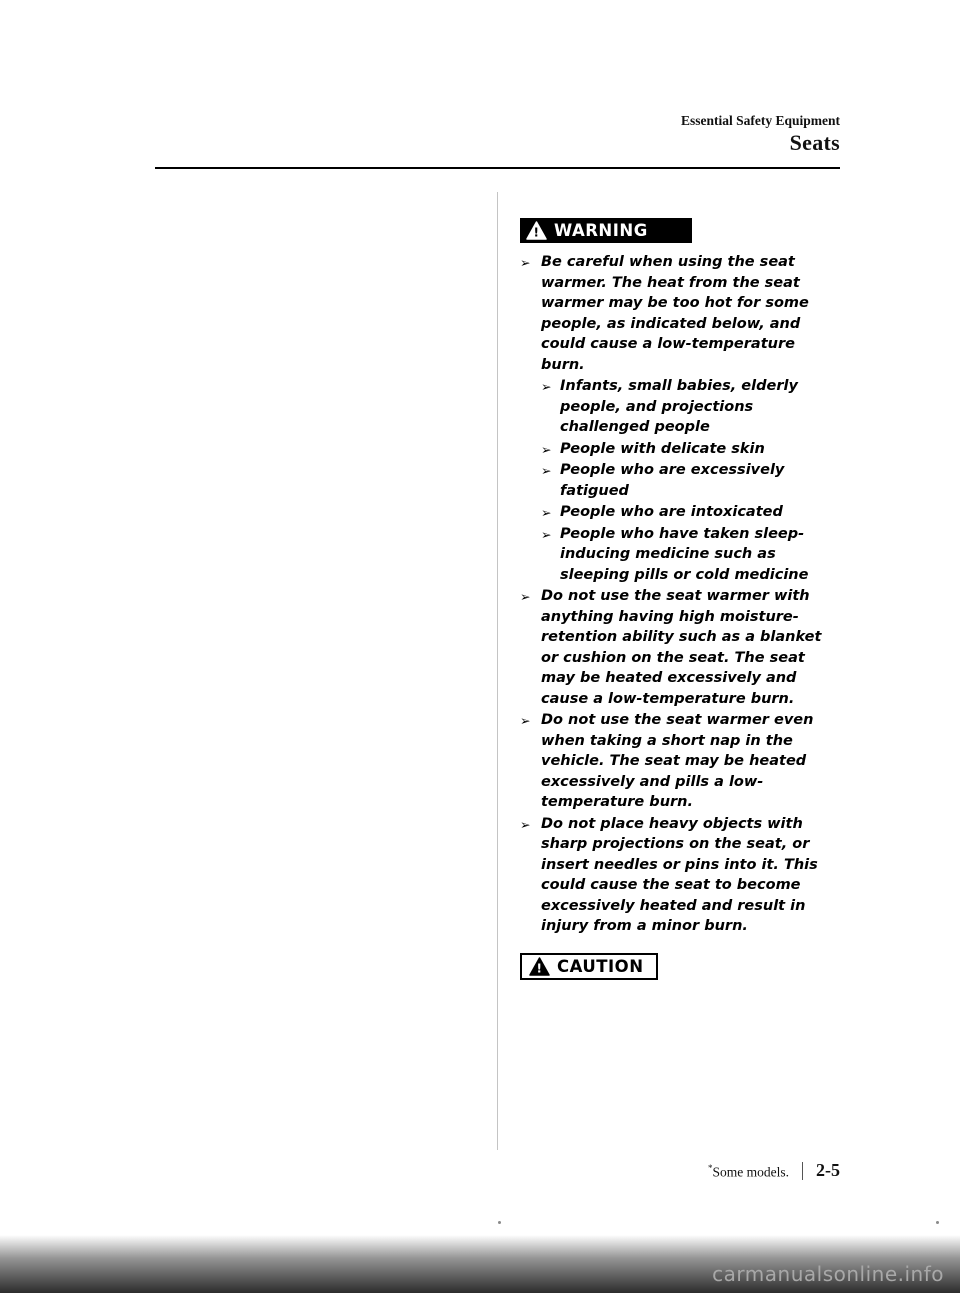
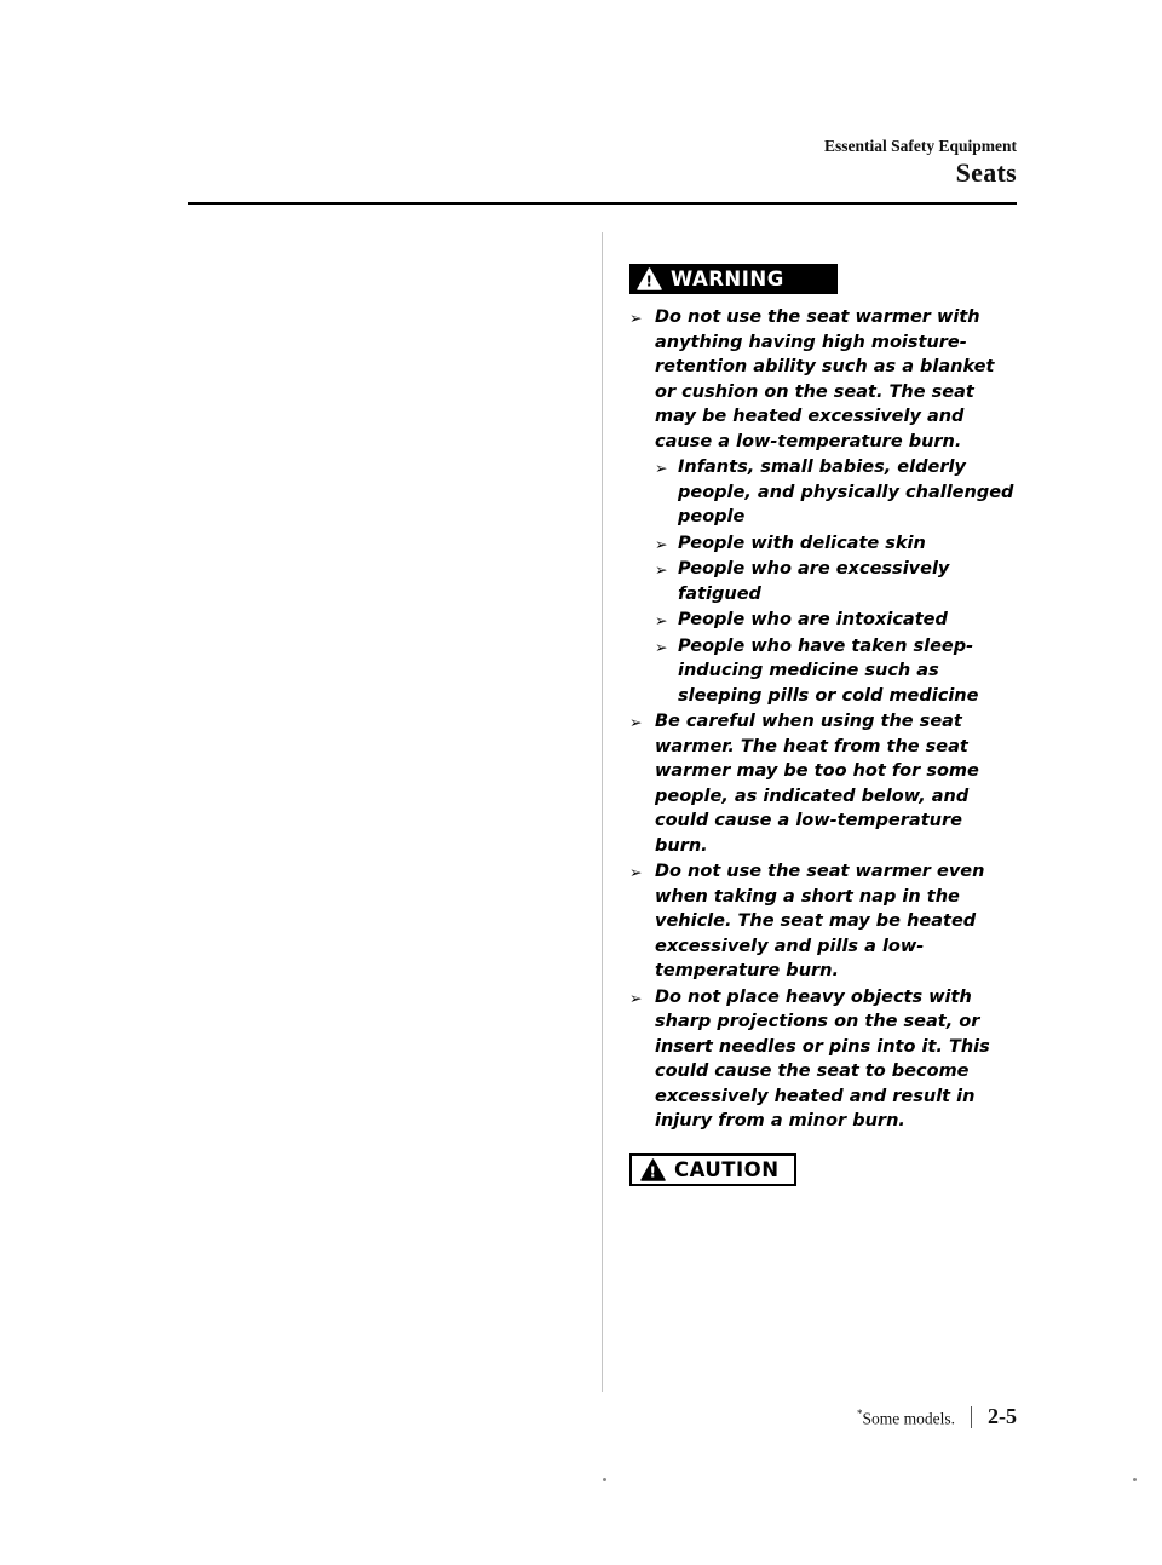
  Essential Safety Equipment
  Seats
  !
  WARNING
  ➢
- Be careful when using the seat warmer. The heat from the seat warmer may be too hot for some people, as indicated below, and could cause a low-temperature burn.
+ Do not use the seat warmer with anything having high moisture-retention ability such as a blanket or cushion on the seat. The seat may be heated excessively and cause a low-temperature burn.
  ➢
- Infants, small babies, elderly people, and projections challenged people
+ Infants, small babies, elderly people, and physically challenged people
  ➢
  People with delicate skin
  ➢
  People who are excessively fatigued
  ➢
  People who are intoxicated
  ➢
  People who have taken sleep-inducing medicine such as sleeping pills or cold medicine
  ➢
- Do not use the seat warmer with anything having high moisture-retention ability such as a blanket or cushion on the seat. The seat may be heated excessively and cause a low-temperature burn.
+ Be careful when using the seat warmer. The heat from the seat warmer may be too hot for some people, as indicated below, and could cause a low-temperature burn.
  ➢
  Do not use the seat warmer even when taking a short nap in the vehicle. The seat may be heated excessively and pills a low-temperature burn.
  ➢
  Do not place heavy objects with sharp projections on the seat, or insert needles or pins into it. This could cause the seat to become excessively heated and result in injury from a minor burn.
  !
  CAUTION
  *Some models.
  2-5
- carmanualsonline.info
